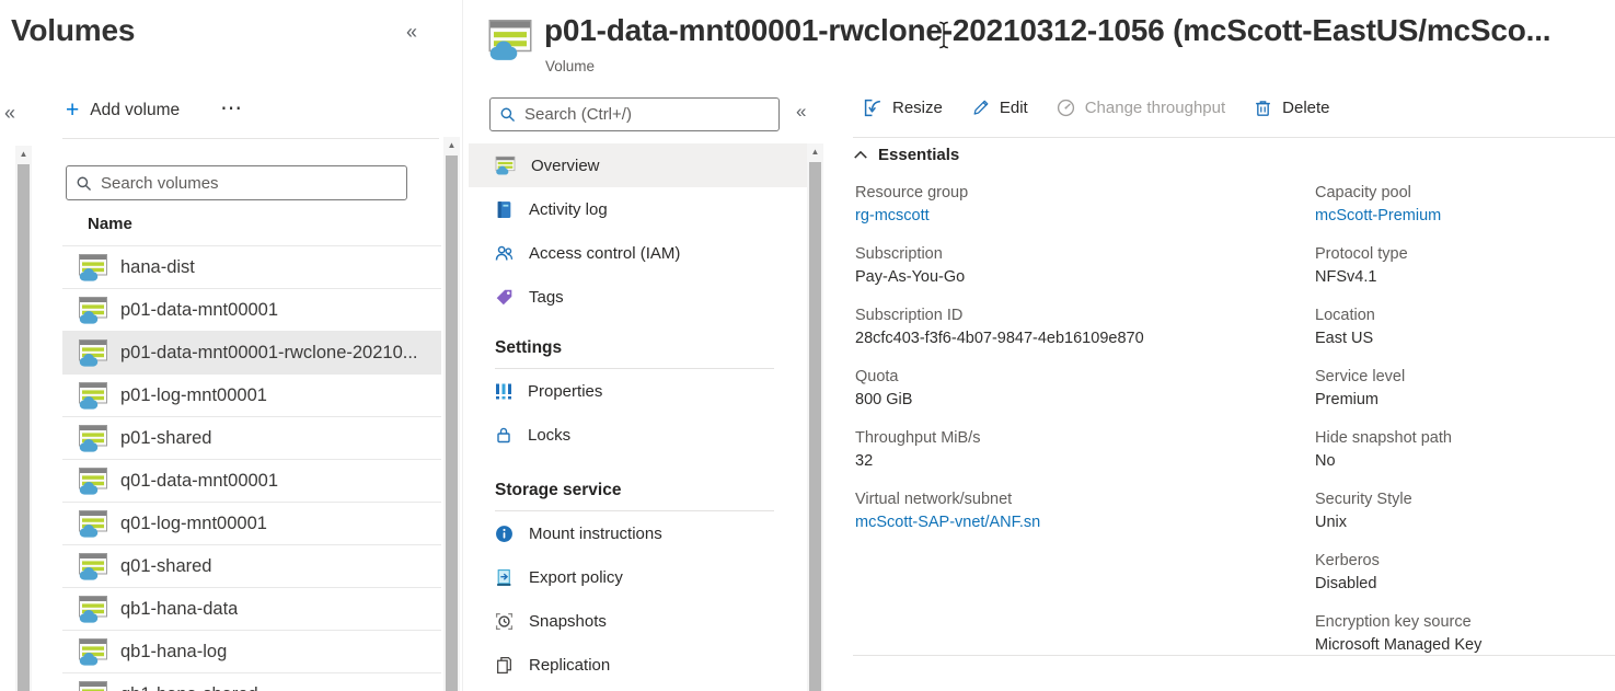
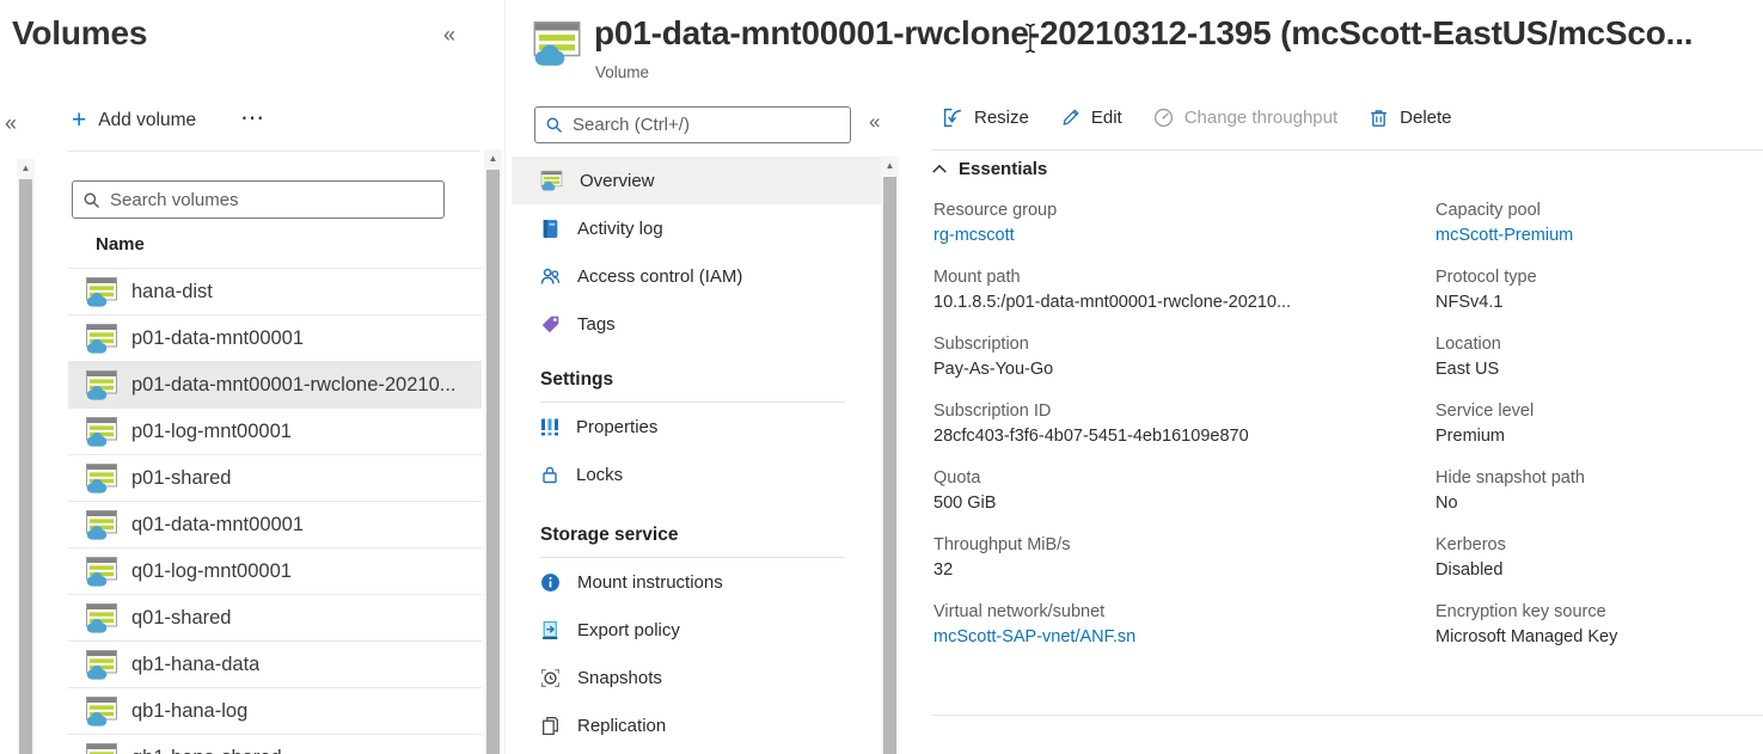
  Volumes
  «
  «
  +
  Add volume
  ⋯
  ▲
  Search volumes
  Name
  hana-dist
  p01-data-mnt00001
  p01-data-mnt00001-rwclone-20210...
  p01-log-mnt00001
  p01-shared
  q01-data-mnt00001
  q01-log-mnt00001
  q01-shared
  qb1-hana-data
  qb1-hana-log
  ▲
- p01-data-mnt00001-rwclone-20210312-1056 (mcScott-EastUS/mcSco...
+ p01-data-mnt00001-rwclone-20210312-1395 (mcScott-EastUS/mcSco...
  Volume
  Search (Ctrl+/)
  «
  Overview
  Activity log
  Access control (IAM)
  Tags
  Settings
  Properties
  Locks
  Storage service
  Mount instructions
  Export policy
  Snapshots
  Replication
  ▲
  Resize
  Edit
  Change throughput
  Delete
  Essentials
  Resource group
  rg-mcscott
+ Mount path
+ 10.1.8.5:/p01-data-mnt00001-rwclone-20210...
  Subscription
  Pay-As-You-Go
  Subscription ID
- 28cfc403-f3f6-4b07-9847-4eb16109e870
+ 28cfc403-f3f6-4b07-5451-4eb16109e870
  Quota
- 800 GiB
+ 500 GiB
  Throughput MiB/s
  32
  Virtual network/subnet
  mcScott-SAP-vnet/ANF.sn
  Capacity pool
  mcScott-Premium
  Protocol type
  NFSv4.1
  Location
  East US
  Service level
  Premium
  Hide snapshot path
  No
- Security Style
- Unix
  Kerberos
  Disabled
  Encryption key source
  Microsoft Managed Key
